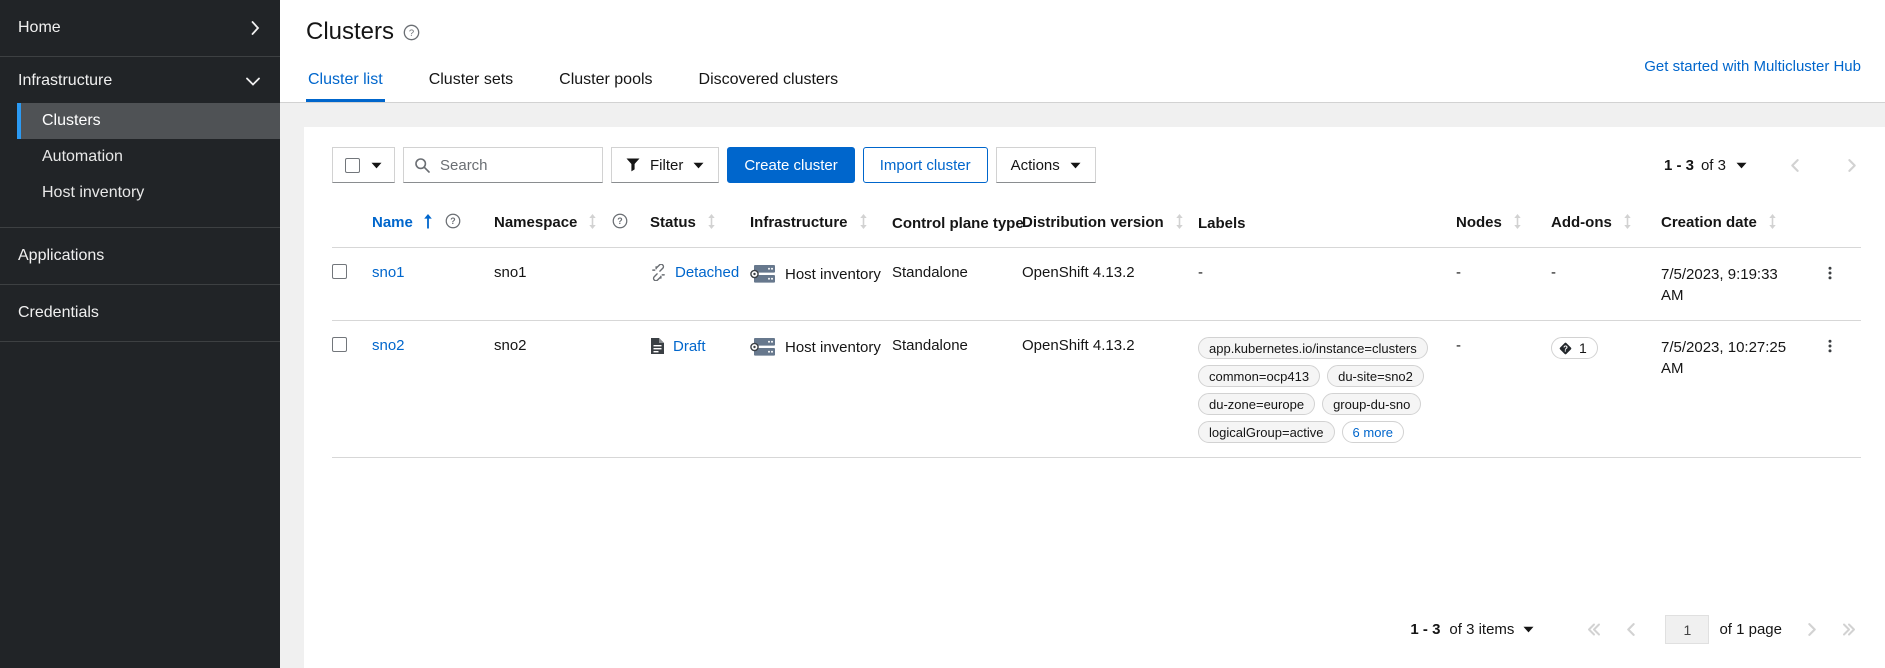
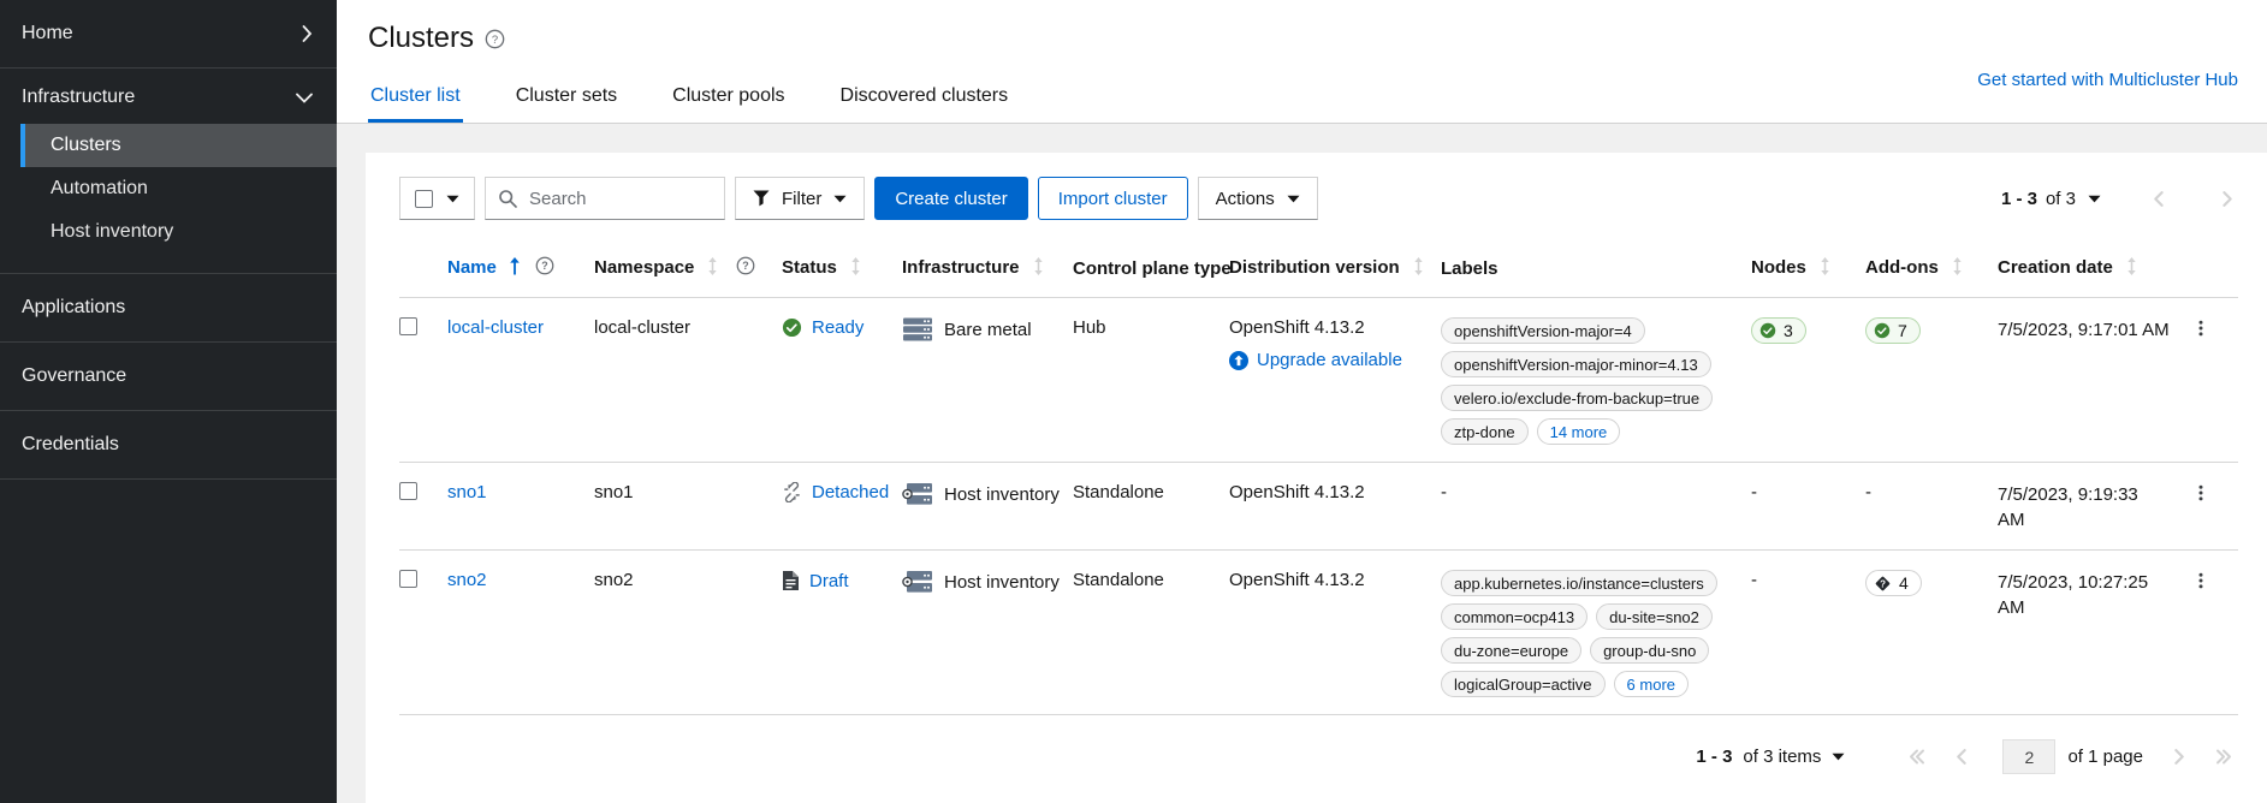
  Home
  Infrastructure
  Clusters
  Automation
  Host inventory
  Applications
+ Governance
  Credentials
  Clusters
  ?
  Get started with Multicluster Hub
  Cluster list
  Cluster sets
  Cluster pools
  Discovered clusters
  Search
  Filter
  Create cluster
  Import cluster
  Actions
  1 - 3
  of 3
  	Name ?	Namespace ?	Status	Infrastructure	Control plane type	Distribution version	Labels	Nodes	Add-ons	Creation date
+ 	local-cluster	local-cluster	Ready	Bare metal	Hub	OpenShift 4.13.2Upgrade available	openshiftVersion-major=4openshiftVersion-major-minor=4.13velero.io/exclude-from-backup=trueztp-done 14 more	3	7	7/5/2023, 9:17:01 AM
  	sno1	sno1	Detached	Host inventory	Standalone	OpenShift 4.13.2	-	-	-	7/5/2023, 9:19:33AM
- 	sno2	sno2	Draft	Host inventory	Standalone	OpenShift 4.13.2	app.kubernetes.io/instance=clusterscommon=ocp413 du-site=sno2du-zone=europe group-du-snologicalGroup=active 6 more	-	? 1	7/5/2023, 10:27:25AM
+ 	sno2	sno2	Draft	Host inventory	Standalone	OpenShift 4.13.2	app.kubernetes.io/instance=clusterscommon=ocp413 du-site=sno2du-zone=europe group-du-snologicalGroup=active 6 more	-	? 4	7/5/2023, 10:27:25AM
  1 - 3
  of 3 items
- 1
+ 2
  of 1 page
